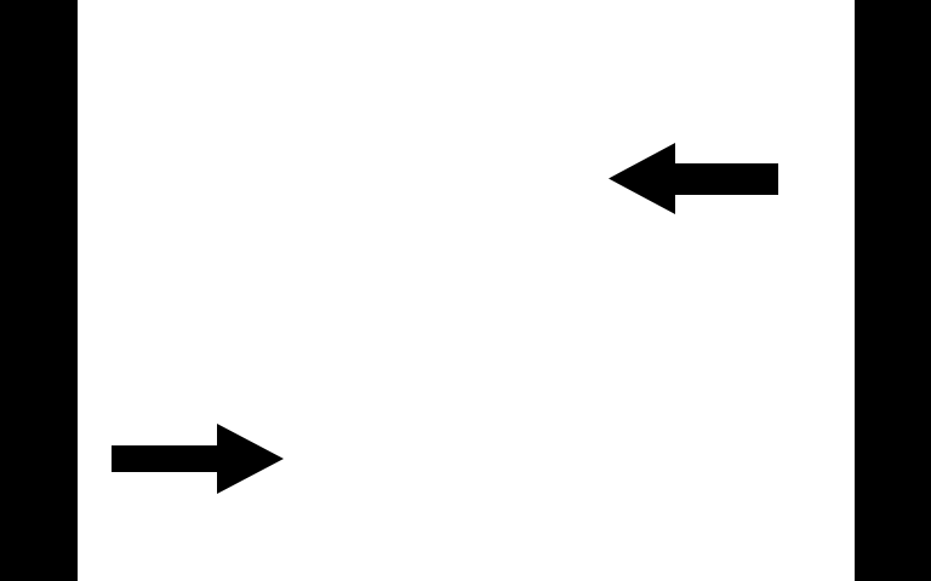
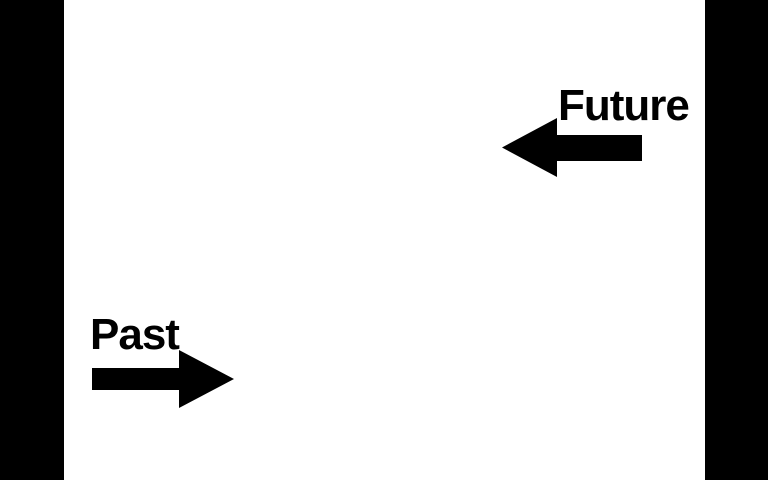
+ Future
+ Past
